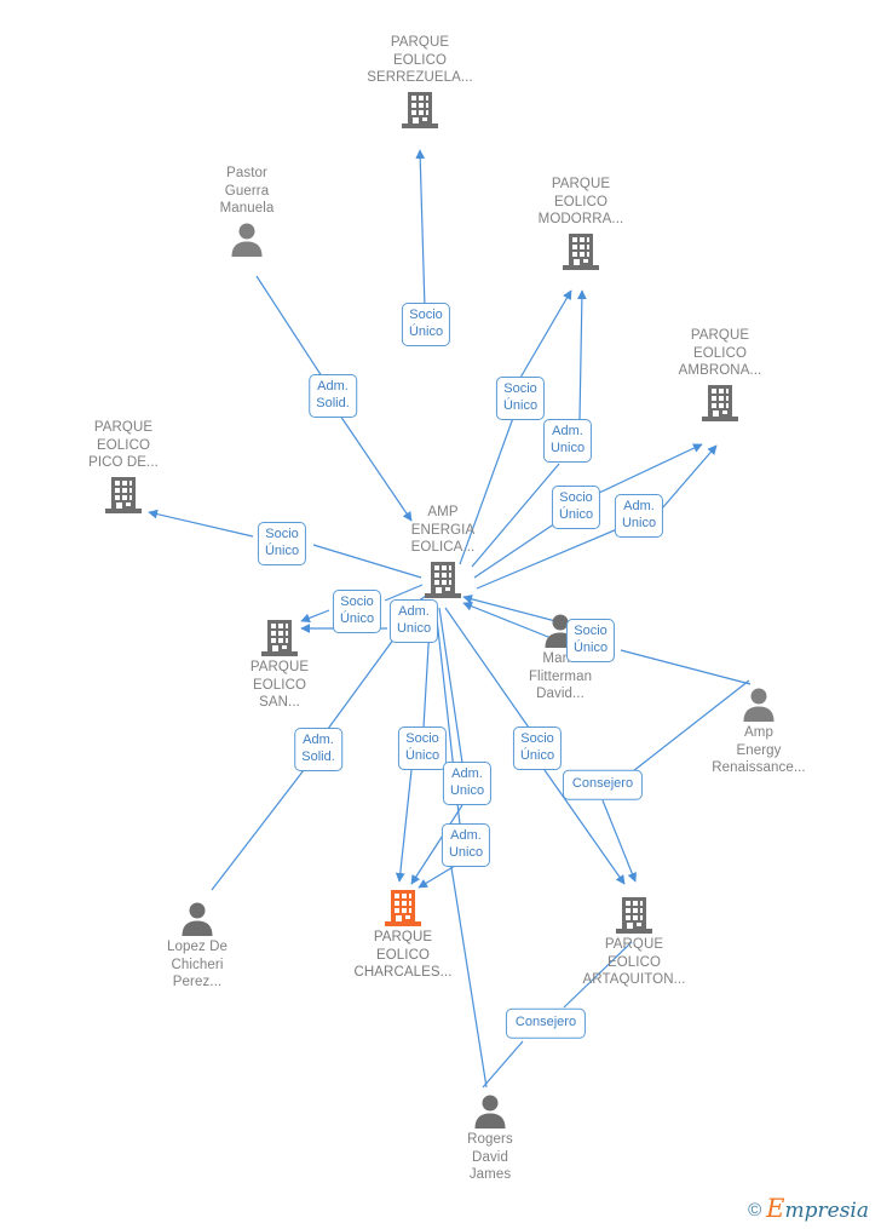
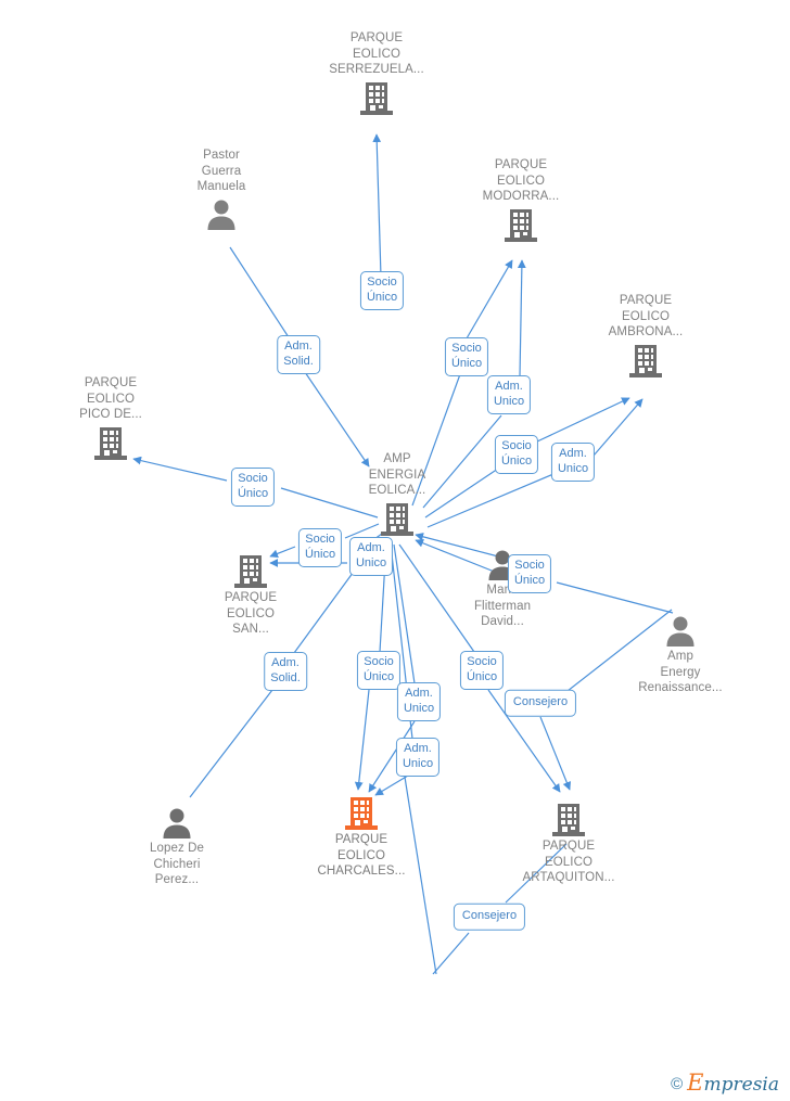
  PARQUE
  EOLICO
  SERREZUELA...
  Pastor
  Guerra
  Manuela
  PARQUE
  EOLICO
  MODORRA...
  PARQUE
  EOLICO
  AMBRONA...
  PARQUE
  EOLICO
  PICO DE...
  AMP
  ENERGIA
  EOLICA...
  PARQUE
  EOLICO
  SAN...
  Flitterman
  David...
  Amp
  Energy
  Renaissance...
  Lopez De
  Chicheri
  Perez...
  PARQUE
  EOLICO
  CHARCALES...
  PARQUE
  EOLICO
  ARTAQUITON...
- Rogers
- David
- James
  Socio
  Único
  Adm.
  Solid.
  Socio
  Único
  Adm.
  Unico
  Socio
  Único
  Adm.
  Unico
  Socio
  Único
  Socio
  Único
  Adm.
  Unico
  Socio
  Único
  Adm.
  Solid.
  Socio
  Único
  Socio
  Único
  Adm.
  Unico
  Consejero
  Adm.
  Unico
  Consejero
  ©
  Empresia
